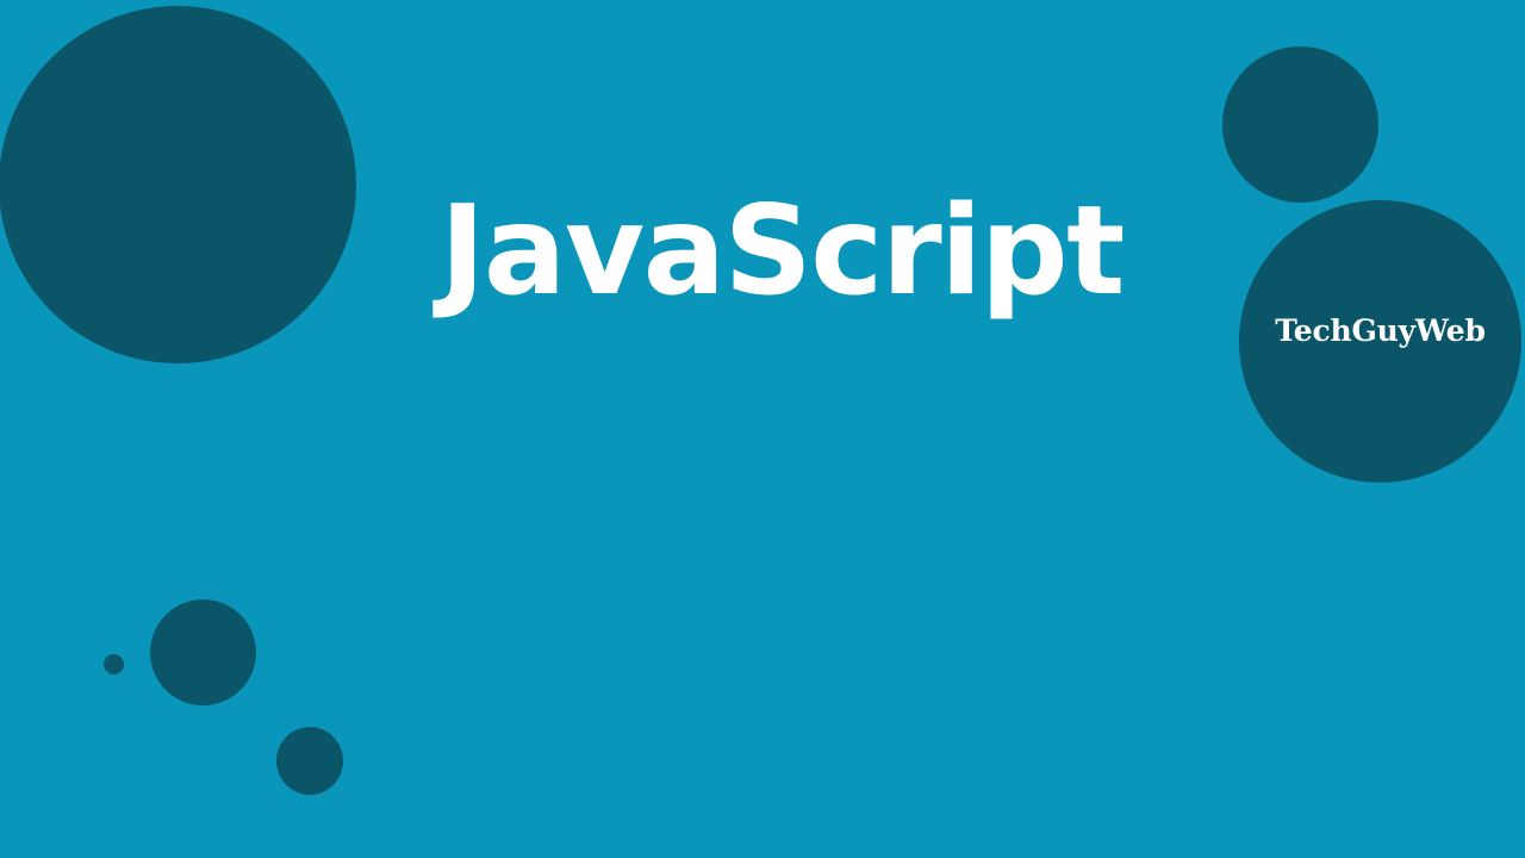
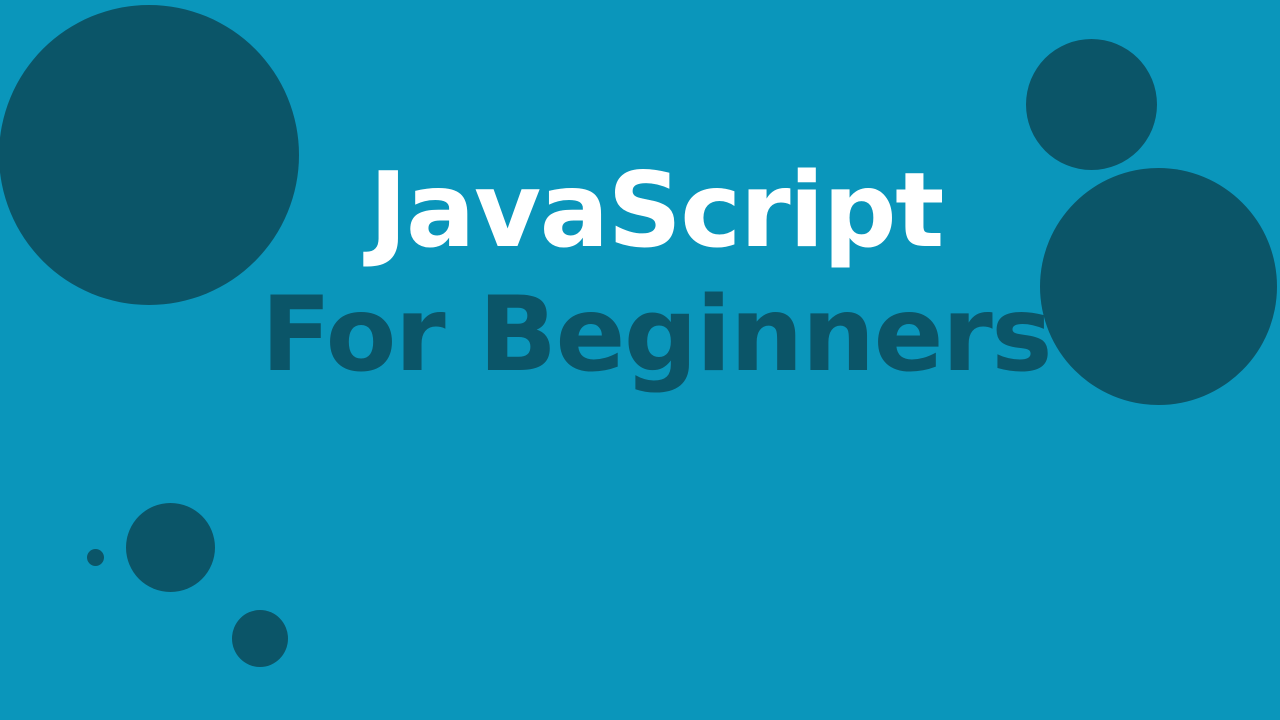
- TechGuyWeb
  JavaScript
+ For Beginners
